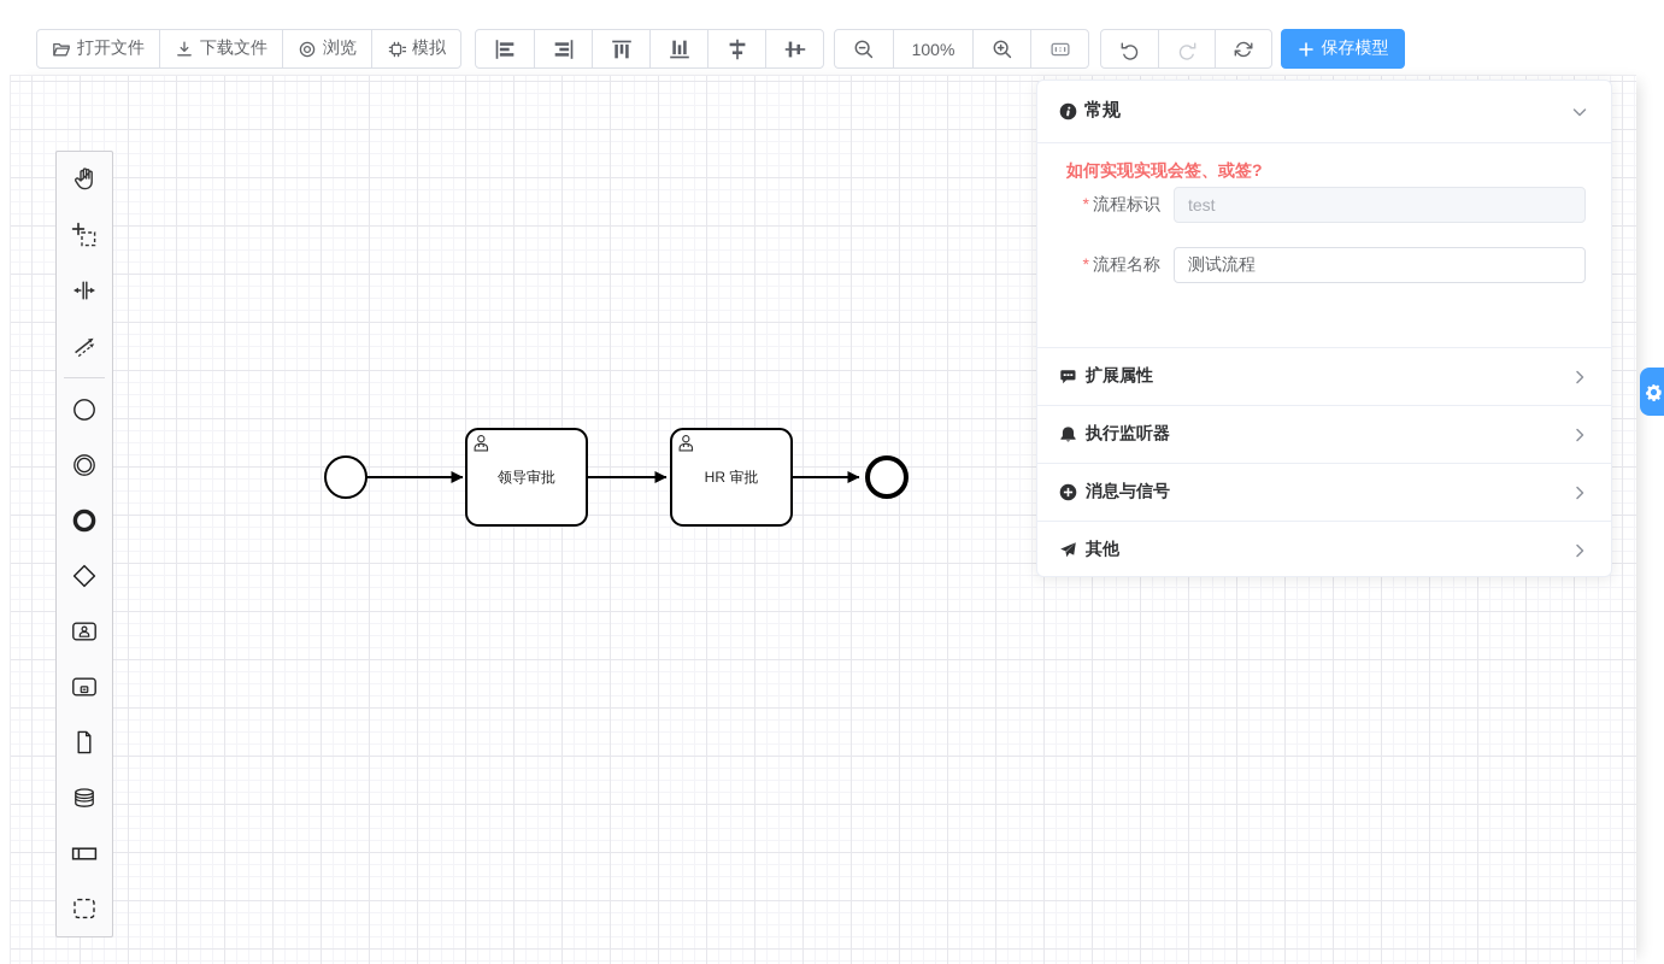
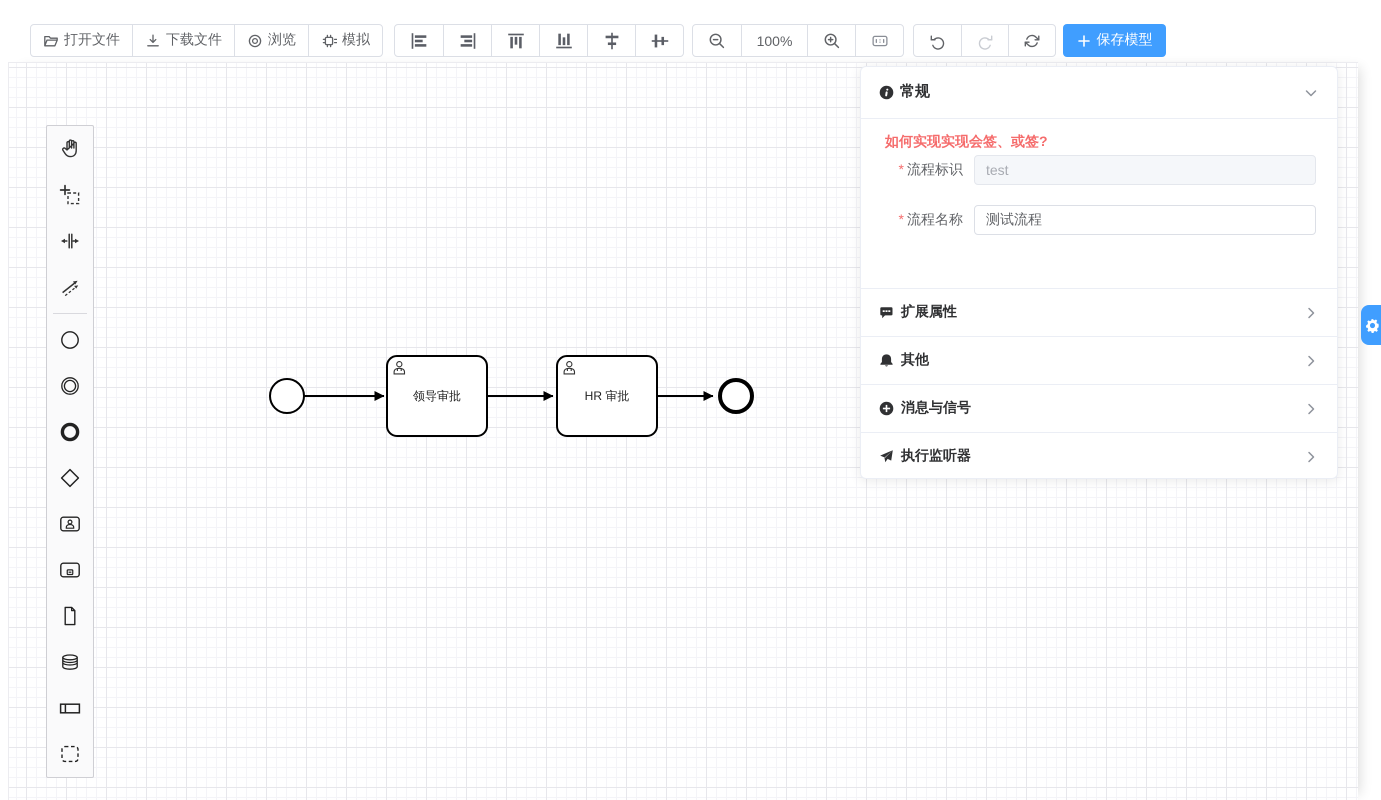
  打开文件
  下载文件
  浏览
  模拟
  100%
  保存模型
  领导审批
  HR 审批
  常规
  如何实现实现会签、或签?
  * 流程标识
  test
  * 流程名称
  测试流程
  扩展属性
- 执行监听器
+ 其他
  消息与信号
- 其他
+ 执行监听器
